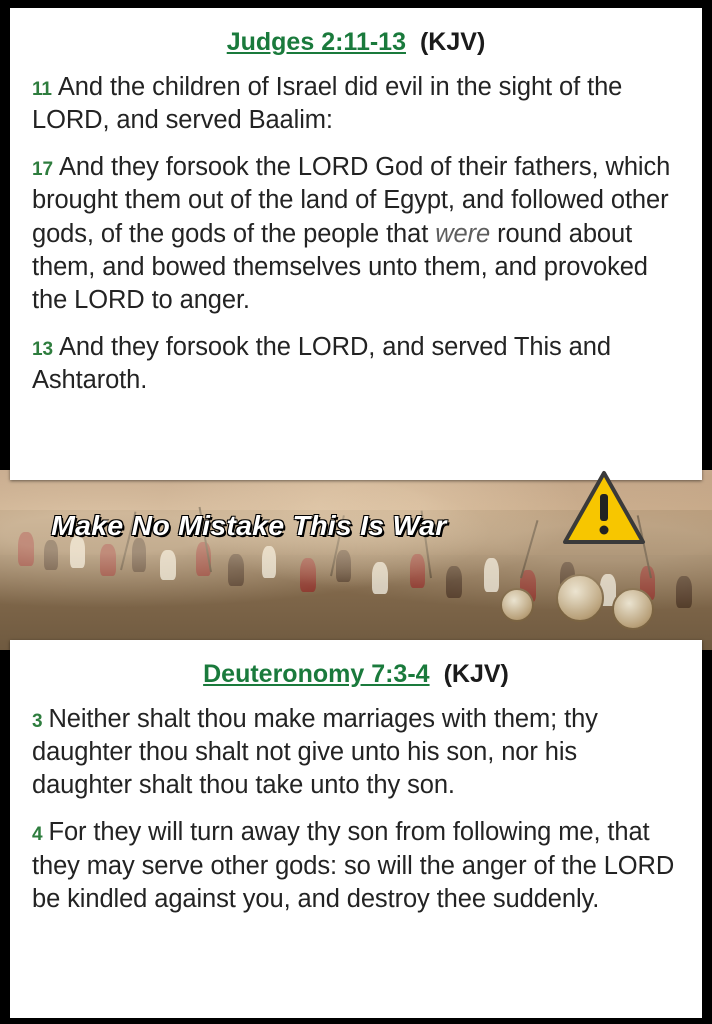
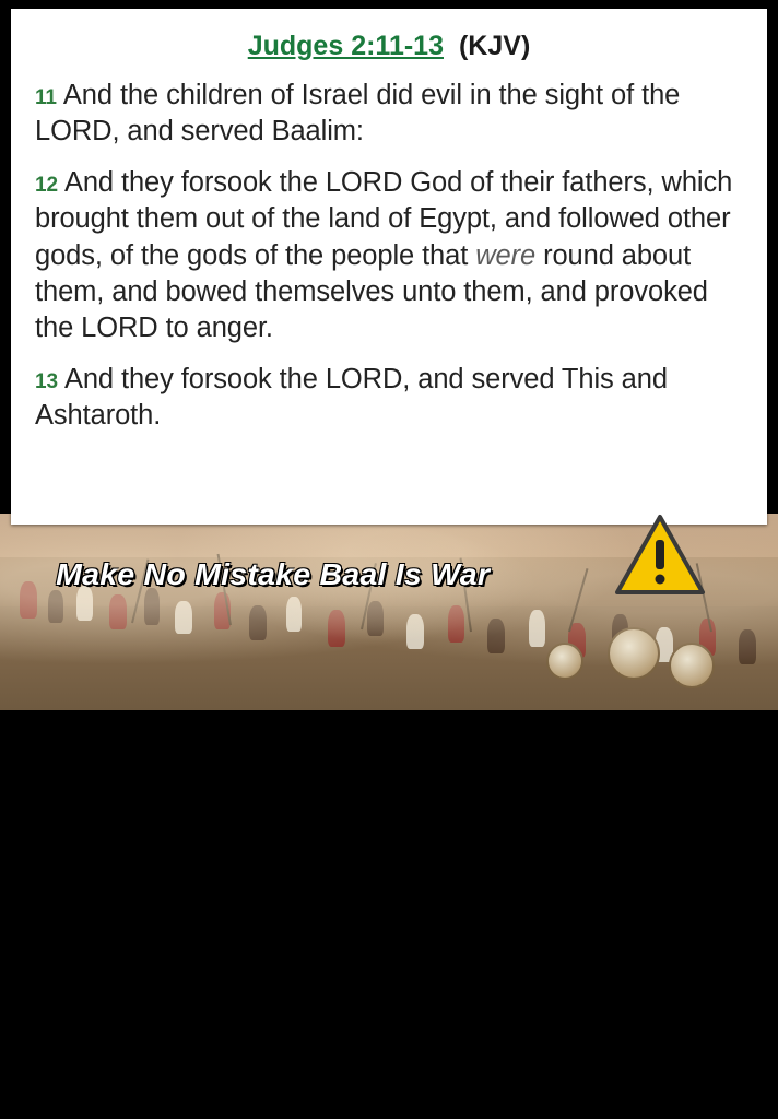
  Judges 2:11-13 (KJV)
  11 And the children of Israel did evil in the sight of the LORD, and served Baalim:
- 17 And they forsook the LORD God of their fathers, which brought them out of the land of Egypt, and followed other gods, of the gods of the people that were round about them, and bowed themselves unto them, and provoked the LORD to anger.
+ 12 And they forsook the LORD God of their fathers, which brought them out of the land of Egypt, and followed other gods, of the gods of the people that were round about them, and bowed themselves unto them, and provoked the LORD to anger.
  13 And they forsook the LORD, and served This and Ashtaroth.
- Make No Mistake This Is War
+ Make No Mistake Baal Is War
- Deuteronomy 7:3-4 (KJV)
- 3 Neither shalt thou make marriages with them; thy daughter thou shalt not give unto his son, nor his daughter shalt thou take unto thy son.
- 4 For they will turn away thy son from following me, that they may serve other gods: so will the anger of the LORD be kindled against you, and destroy thee suddenly.
